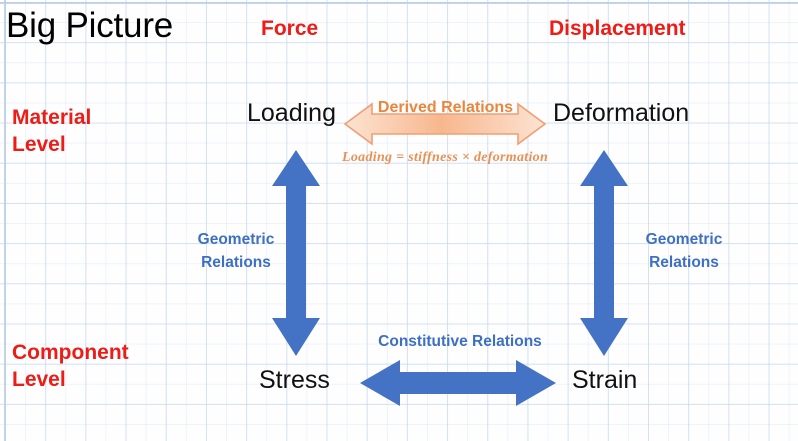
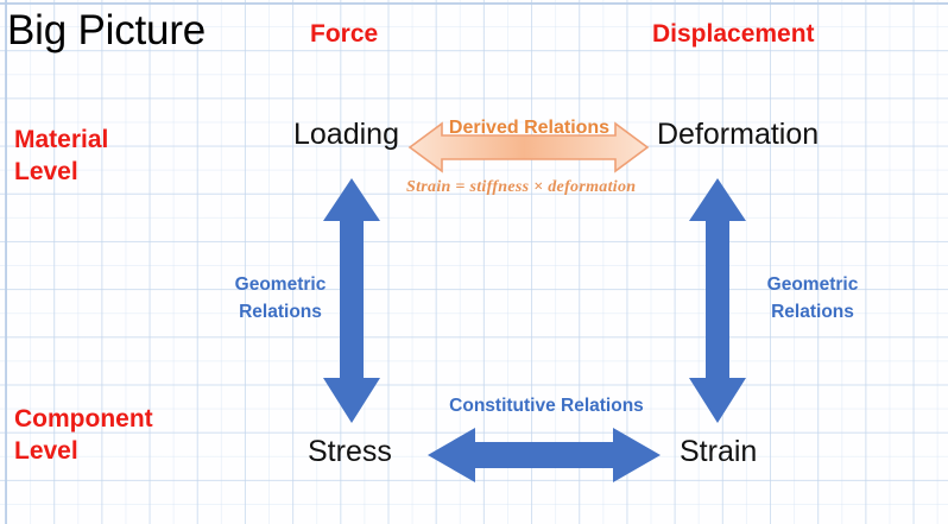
  Big Picture
  Force
  Displacement
  Material
  Level
  Component
  Level
  Loading
  Deformation
  Stress
  Strain
  Derived Relations
- Loading = stiffness × deformation
+ Strain = stiffness × deformation
  Geometric
  Relations
  Geometric
  Relations
  Constitutive Relations
